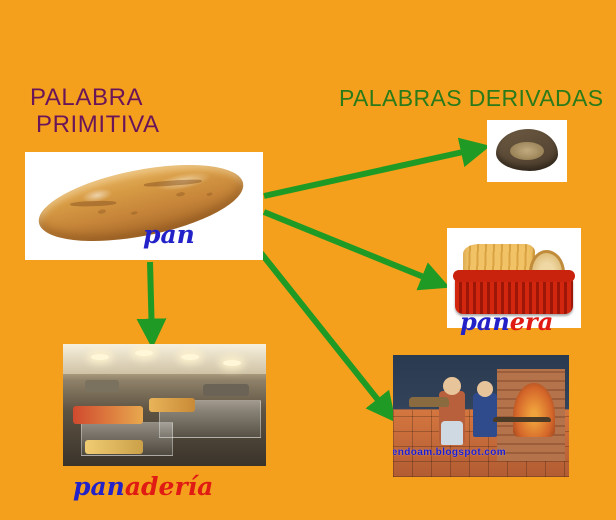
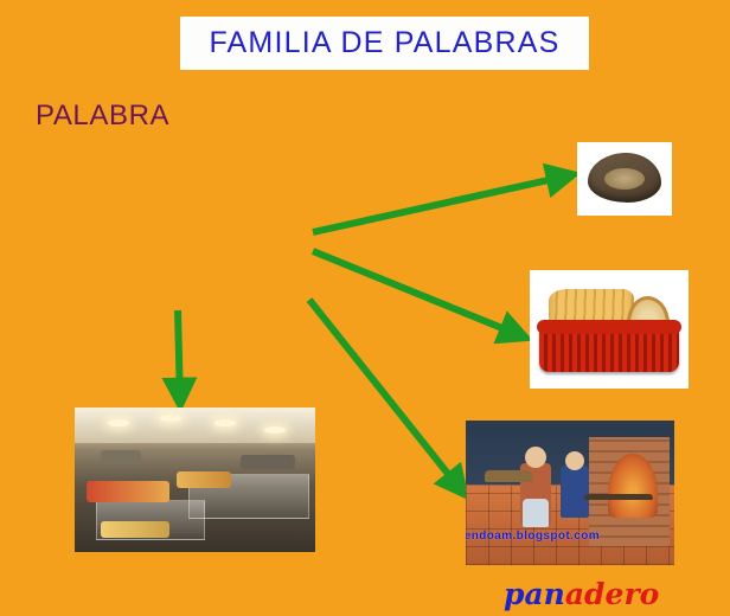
+ FAMILIA DE PALABRAS
  PALABRA
- PRIMITIVA
- PALABRAS DERIVADAS
- pan
- panera
- panadería
  endoam.blogspot.com
+ panadero
